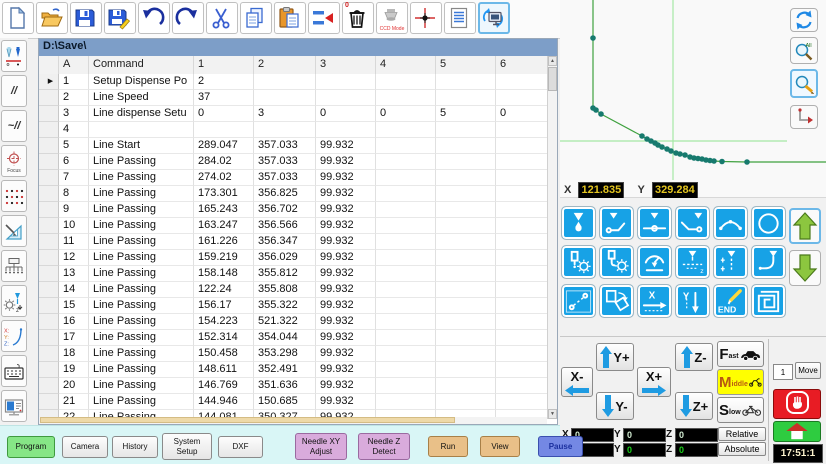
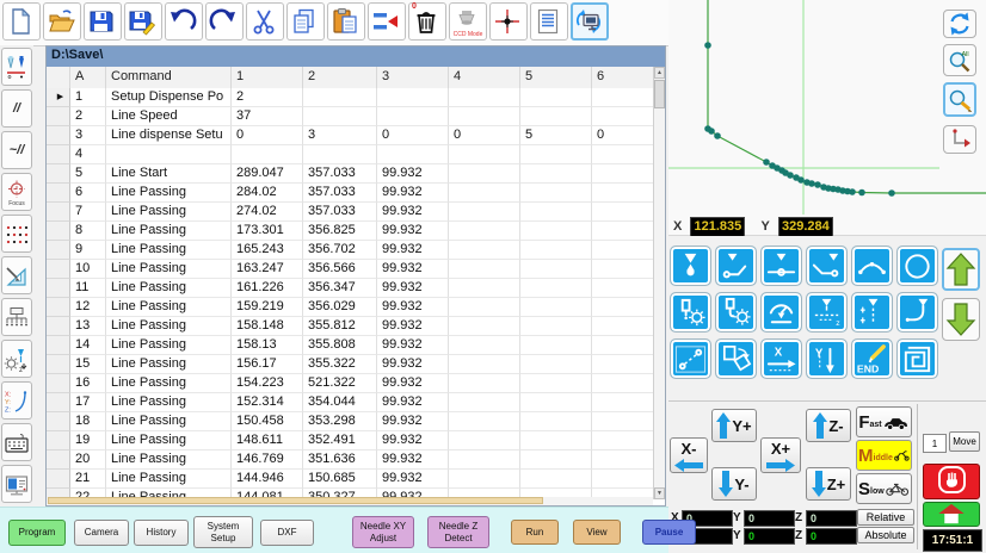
  //
  ~//
  D:\Save\
  A
  Command
  1
  2
  3
  4
  5
  6
  1
  Setup Dispense Po
  2
  2
  Line Speed
  37
  3
  Line dispense Setu
  0
  3
  0
  0
  5
  0
  4
  5
  Line Start
  289.047
  357.033
  99.932
  6
  Line Passing
  284.02
  357.033
  99.932
  7
  Line Passing
  274.02
  357.033
  99.932
  8
  Line Passing
  173.301
  356.825
  99.932
  9
  Line Passing
  165.243
  356.702
  99.932
  10
  Line Passing
  163.247
  356.566
  99.932
  11
  Line Passing
  161.226
  356.347
  99.932
  12
  Line Passing
  159.219
  356.029
  99.932
  13
  Line Passing
  158.148
  355.812
  99.932
  14
  Line Passing
- 122.24
+ 158.13
  355.808
  99.932
  15
  Line Passing
  156.17
  355.322
  99.932
  16
  Line Passing
  154.223
  521.322
  99.932
  17
  Line Passing
  152.314
  354.044
  99.932
  18
  Line Passing
  150.458
  353.298
  99.932
  19
  Line Passing
  148.611
  352.491
  99.932
  20
  Line Passing
  146.769
  351.636
  99.932
  21
  Line Passing
  144.946
  150.685
  99.932
  X 121.835 Y 329.284
  X
  Y
  END
  X-
  Y+
  Y-
  X+
  Z-
  Z+
  F
  M
  S
  1
  Move
  17:51:1
  X
  0
  Y
  0
  Z
  0
  Relative
  Y
  0
  Z
  0
  Absolute
  Run
  View
  Pause
  Program
  Camera
  History
  System Setup
  DXF
  Needle XY Adjust
  Needle Z Detect
